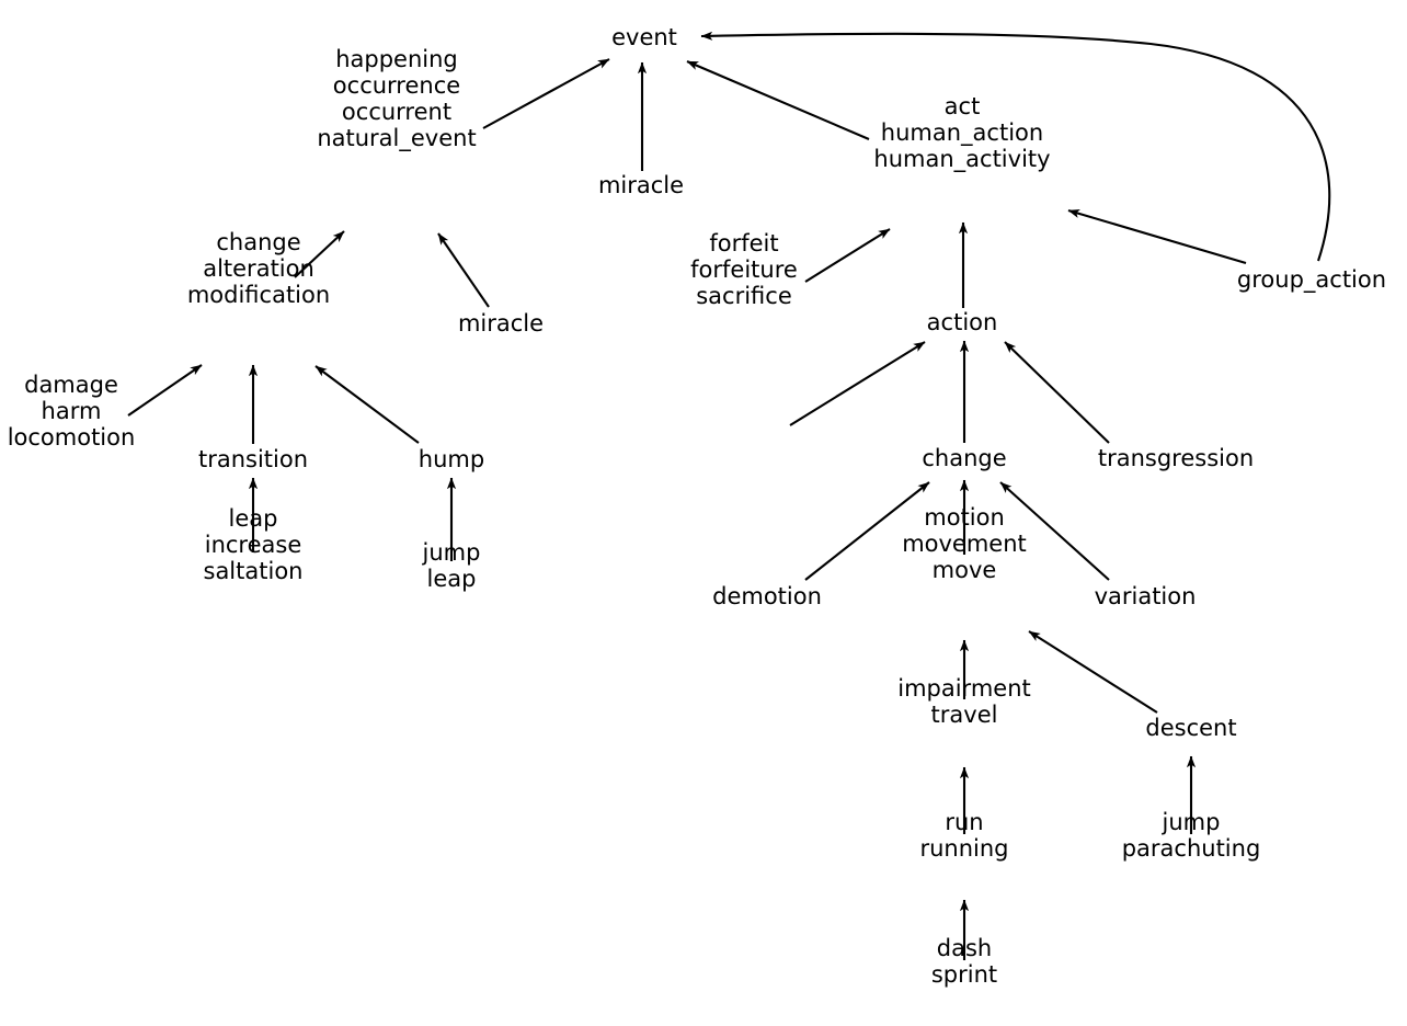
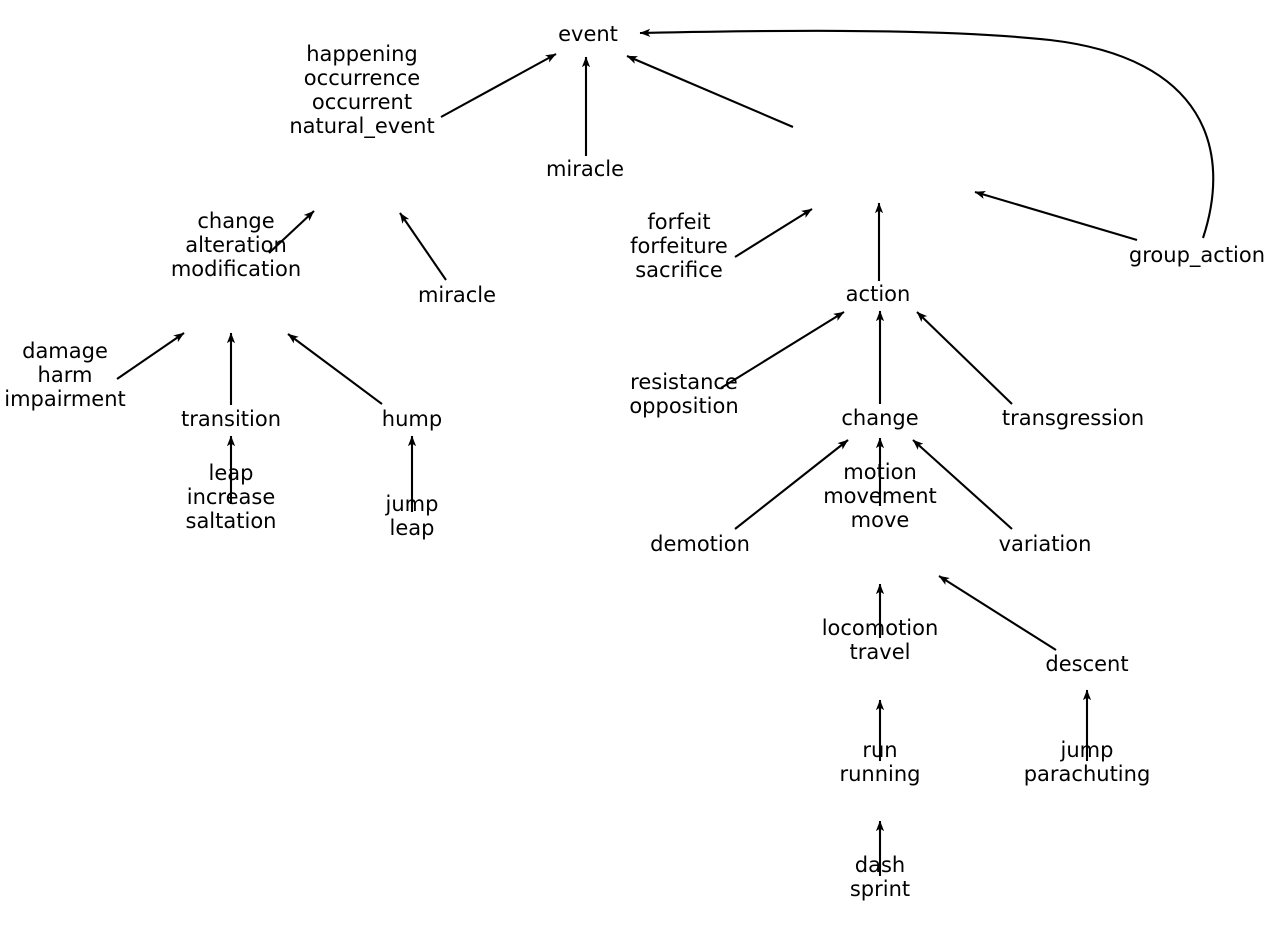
  event
  happening
  occurrence
  occurrent
  natural_event
  miracle
- act
- human_action
- human_activity
  group_action
  change
  alteration
  modification
  miracle
  forfeit
  forfeiture
  sacrifice
  action
  damage
  harm
- locomotion
+ impairment
  transition
  hump
+ resistance
+ opposition
  change
  transgression
  leap
  increase
  saltation
  jump
  leap
  demotion
  motion
  movement
  move
  variation
- impairment
+ locomotion
  travel
  descent
  run
  running
  jump
  parachuting
  dash
  sprint
